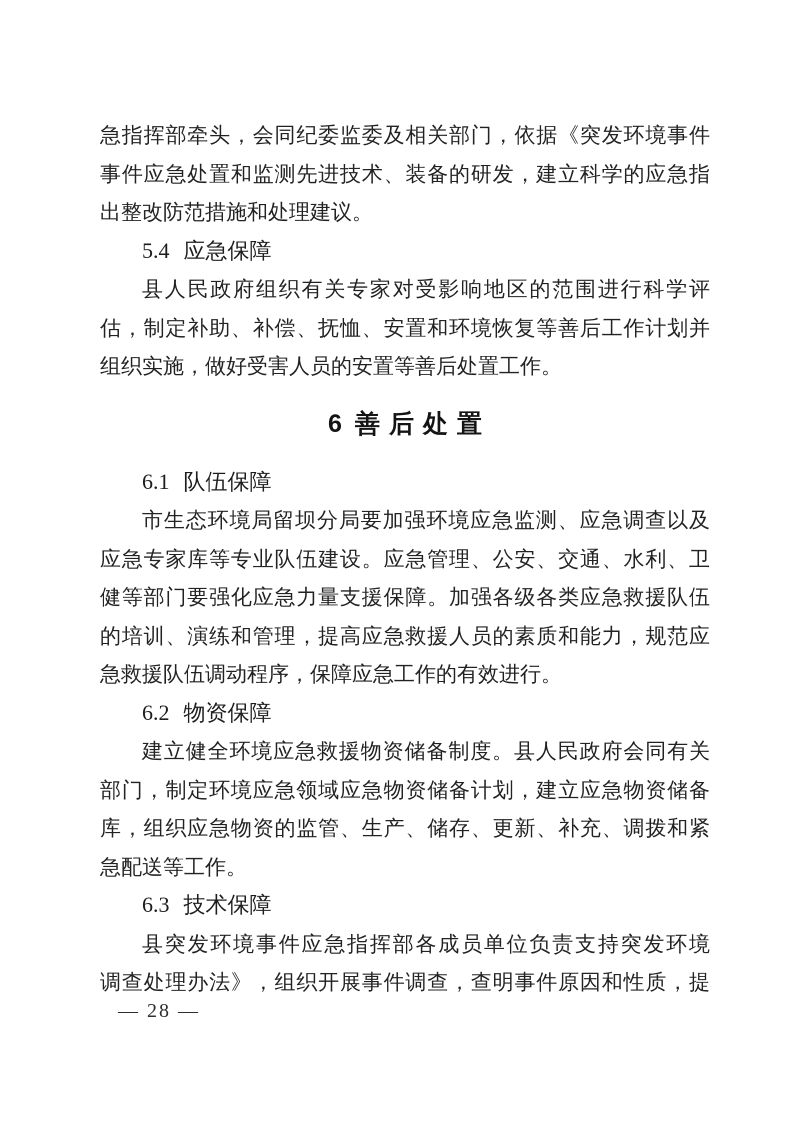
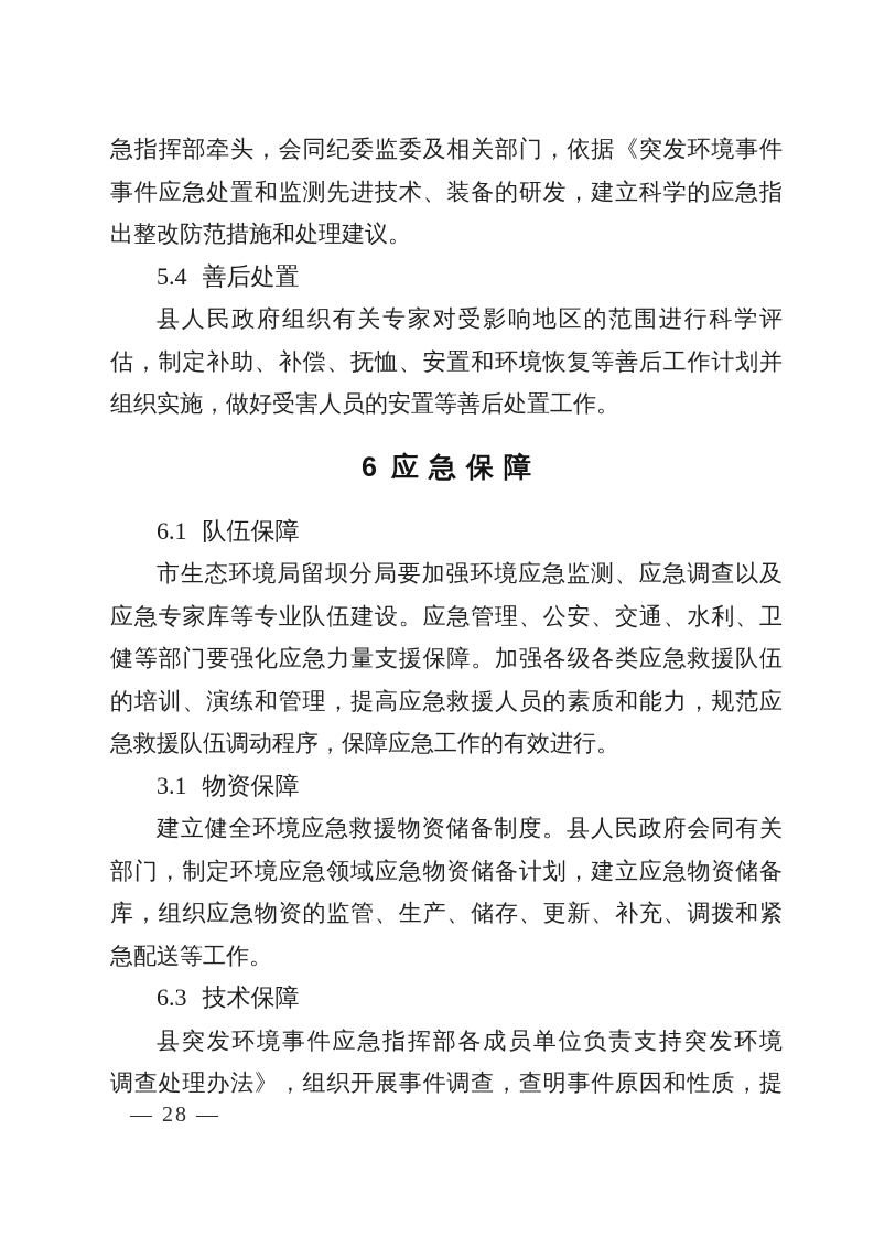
  急指挥部牵头，会同纪委监委及相关部门，依据《突发环境事件
  事件应急处置和监测先进技术、装备的研发，建立科学的应急指
  出整改防范措施和处理建议。
- 5.4 应急保障
+ 5.4 善后处置
  县人民政府组织有关专家对受影响地区的范围进行科学评
  估，制定补助、补偿、抚恤、安置和环境恢复等善后工作计划并
  组织实施，做好受害人员的安置等善后处置工作。
  6
- 善后处置
+ 应急保障
  6.1 队伍保障
  市生态环境局留坝分局要加强环境应急监测、应急调查以及
  应急专家库等专业队伍建设。应急管理、公安、交通、水利、卫
  健等部门要强化应急力量支援保障。加强各级各类应急救援队伍
  的培训、演练和管理，提高应急救援人员的素质和能力，规范应
  急救援队伍调动程序，保障应急工作的有效进行。
- 6.2 物资保障
+ 3.1 物资保障
  建立健全环境应急救援物资储备制度。县人民政府会同有关
  部门，制定环境应急领域应急物资储备计划，建立应急物资储备
  库，组织应急物资的监管、生产、储存、更新、补充、调拨和紧
  急配送等工作。
  6.3 技术保障
  县突发环境事件应急指挥部各成员单位负责支持突发环境
  调查处理办法》，组织开展事件调查，查明事件原因和性质，提
  — 28 —
